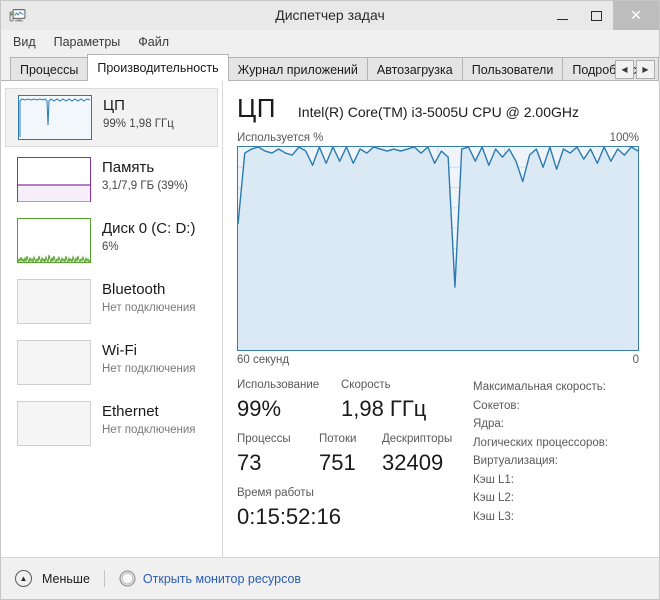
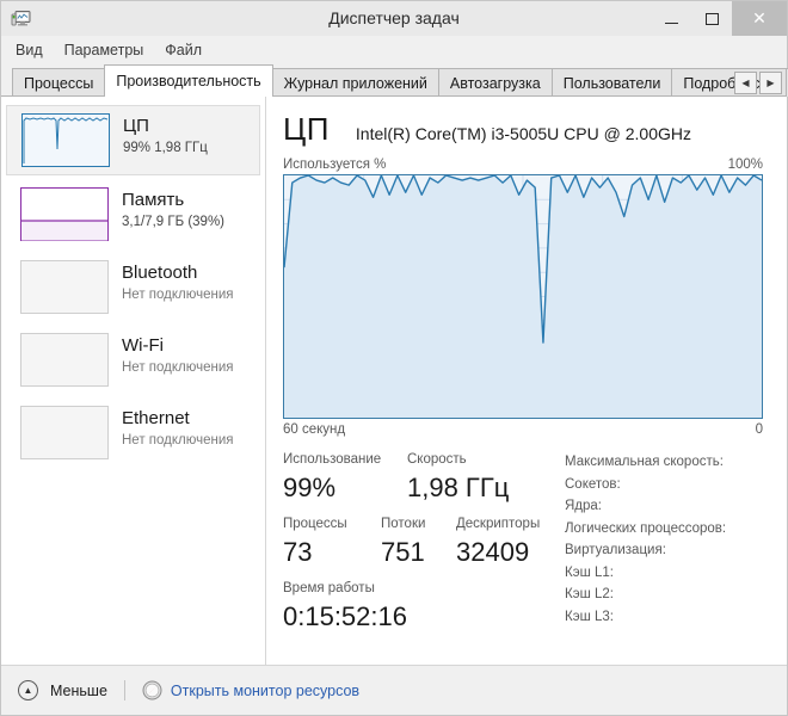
  Диспетчер задач
  ✕
  Вид
  Параметры
  Файл
  Процессы
  Производительность
  Журнал приложений
  Автозагрузка
  Пользователи
  ◀
  ▶
  ЦП
  99% 1,98 ГГц
  Память
  3,1/7,9 ГБ (39%)
- Диск 0 (C: D:)
- 6%
  Bluetooth
  Нет подключения
  Wi-Fi
  Нет подключения
  Ethernet
  Нет подключения
  ЦП
  Intel(R) Core(TM) i3-5005U CPU @ 2.00GHz
  Используется %
  100%
  60 секунд
  0
  Использование
  99%
  Скорость
  1,98 ГГц
  Процессы
  73
  Потоки
  751
  Дескрипторы
  32409
  Время работы
  0:15:52:16
  Максимальная скорость:
  Сокетов:
  Ядра:
  Логических процессоров:
  Виртуализация:
  Кэш L1:
  Кэш L2:
  Кэш L3:
  ▲
  Меньше
  Открыть монитор ресурсов
